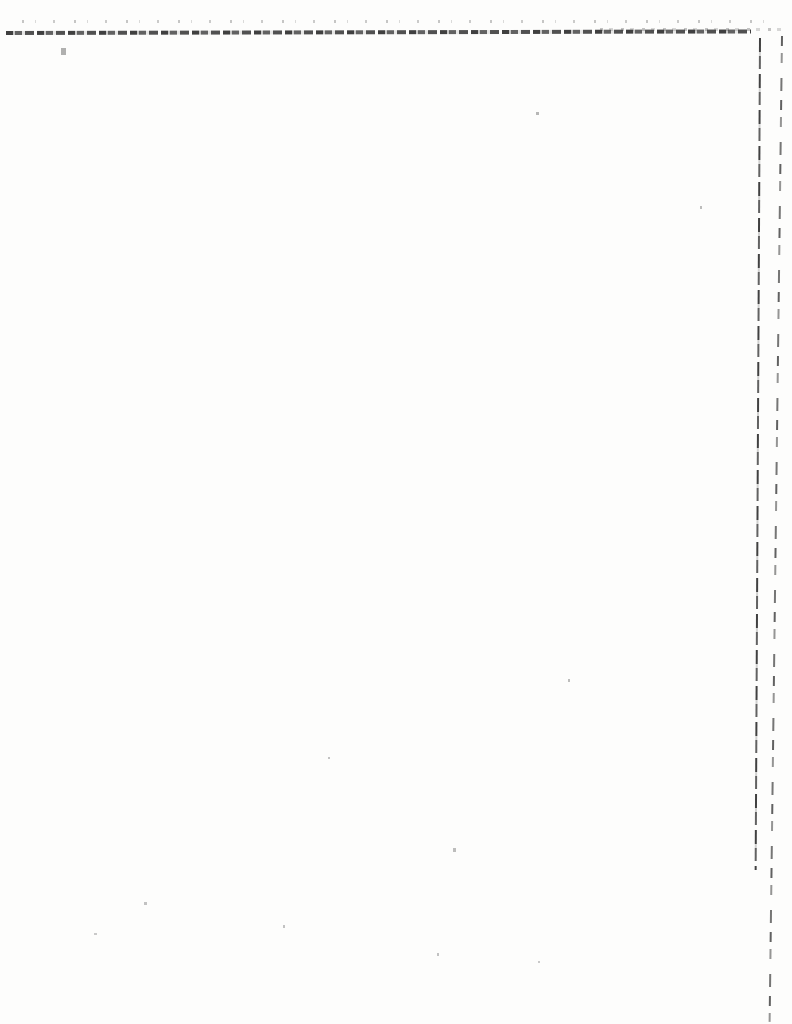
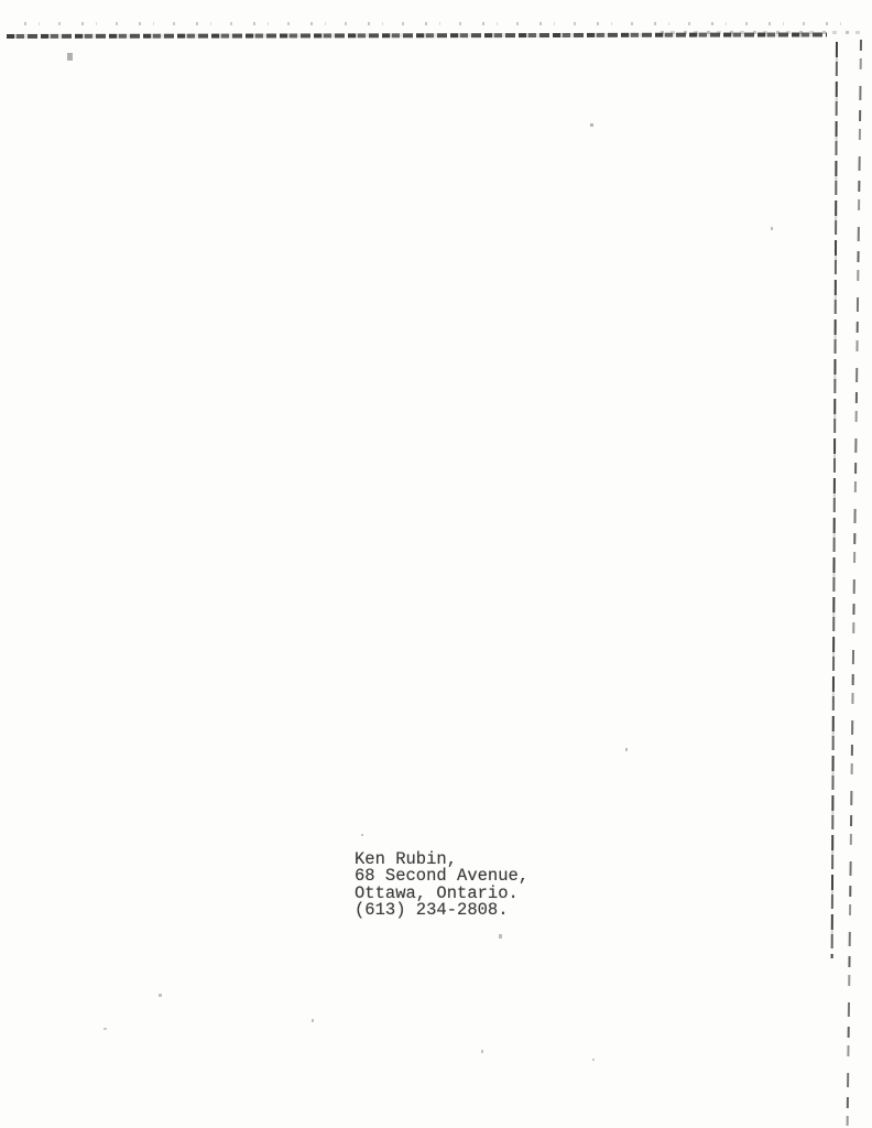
+ Ken Rubin,
+ 68 Second Avenue,
+ Ottawa, Ontario.
+ (613) 234-2808.
